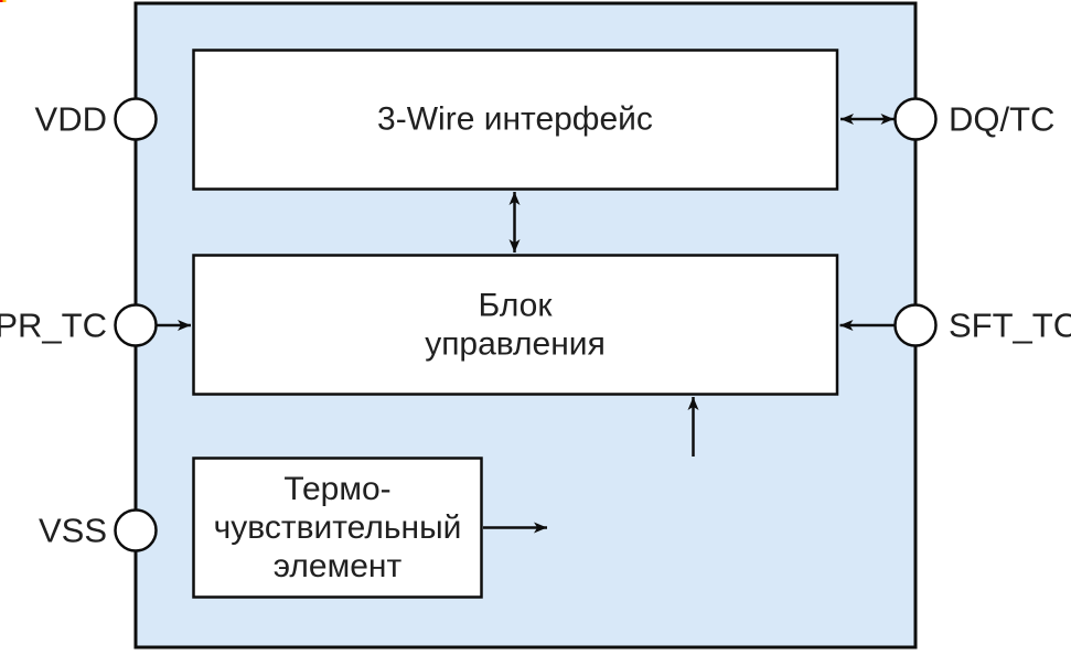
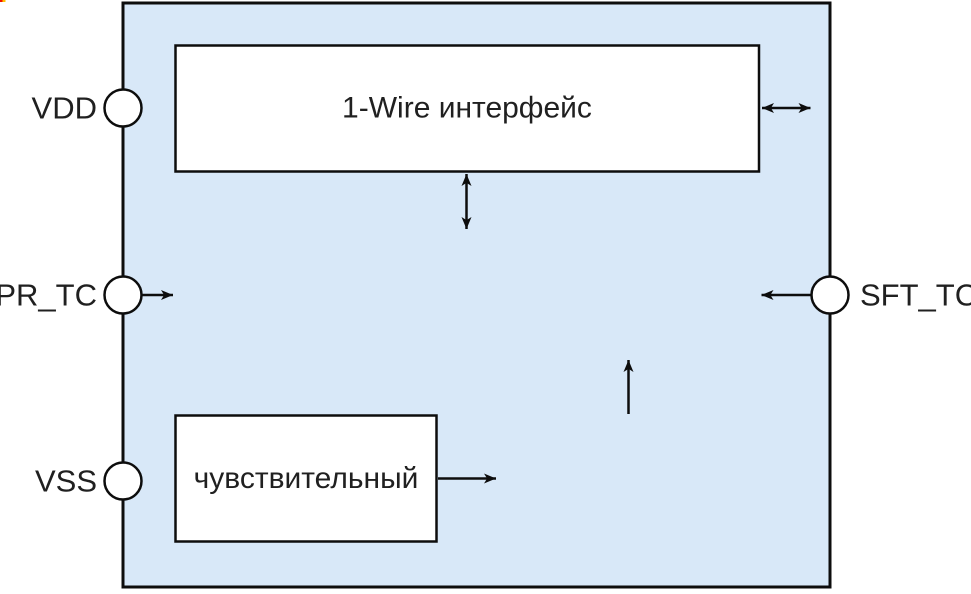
- 3-Wire интерфейс
+ 1-Wire интерфейс
- Блок
- управления
- Термо-
  чувствительный
- элемент
  VDD
  PR_TC
  VSS
- DQ/TC
  SFT_TC
